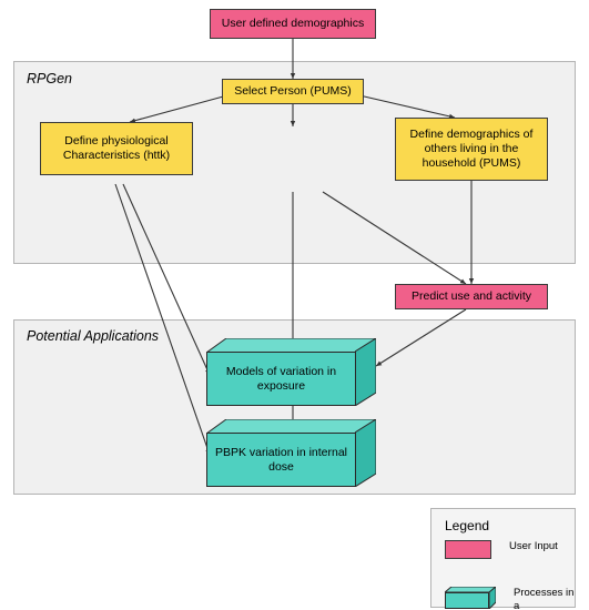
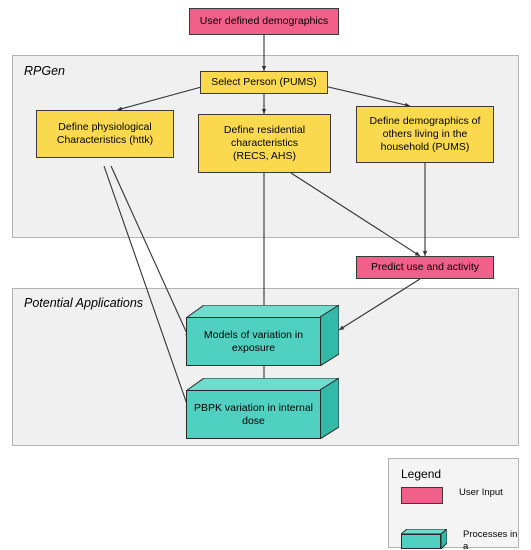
  RPGen
  Potential Applications
  User defined demographics
  Select Person (PUMS)
  Define physiological
  Characteristics (httk)
+ Define residential
+ characteristics
+ (RECS, AHS)
  Define demographics of
  others living in the
  household (PUMS)
  Predict use and activity
  Models of variation in
  exposure
  PBPK variation in internal
  dose
  Legend
  User Input
  Processes in a
